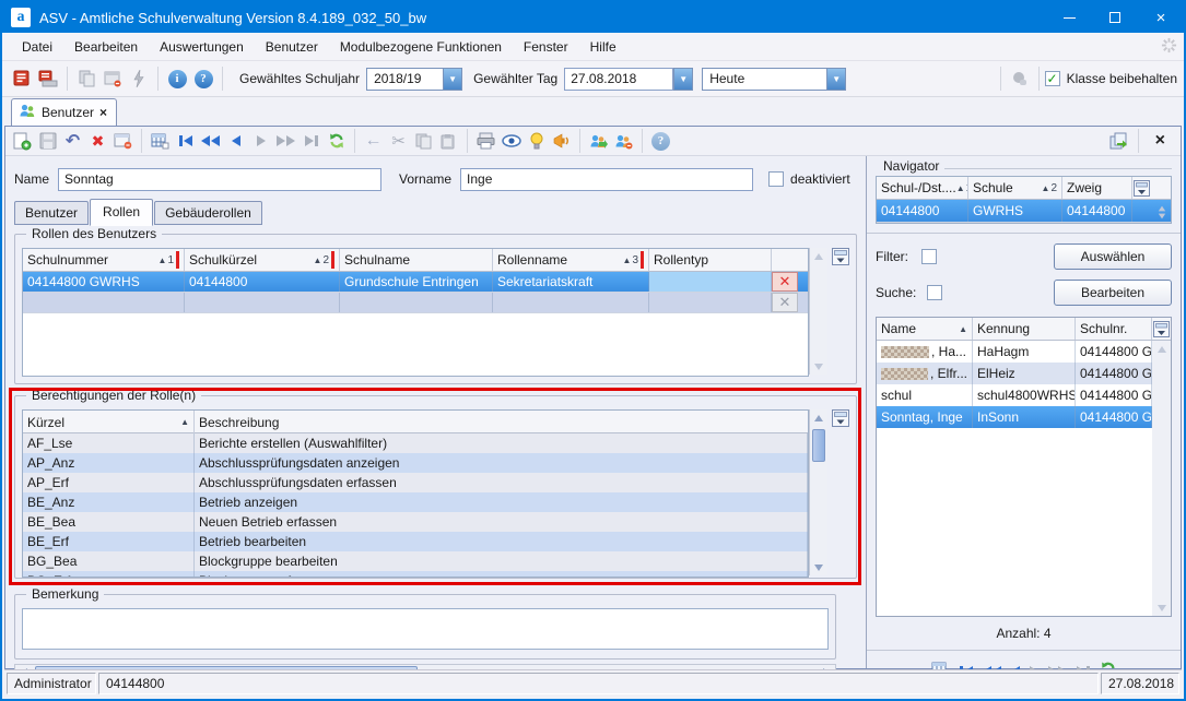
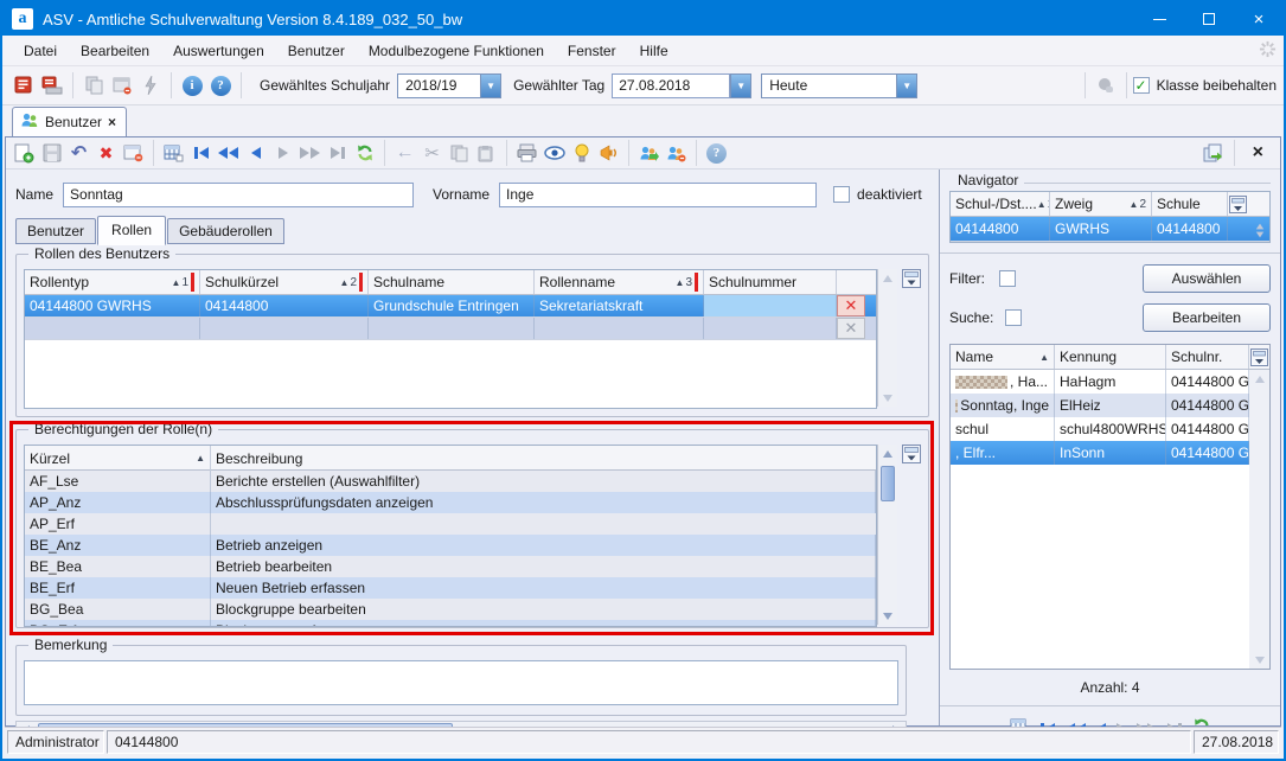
  a
  ASV - Amtliche Schulverwaltung Version 8.4.189_032_50_bw
  ×
  Datei
  Bearbeiten
  Auswertungen
  Benutzer
  Modulbezogene Funktionen
  Fenster
  Hilfe
  Gewähltes Schuljahr
  2018/19
  ▼
  Gewählter Tag
  27.08.2018
  ▼
  Heute
  ▼
  Klasse beibehalten
  Benutzer
  ×
  ↶
  ✖
  ←
  ✂
  ×
  Name
  Sonntag
  Vorname
  Inge
  deaktiviert
  Benutzer
  Rollen
  Gebäuderollen
  Rollen des Benutzers
- Schulnummer
+ Rollentyp
  ▲
  1
  Schulkürzel
  ▲
  2
  Schulname
  Rollenname
  ▲
  3
- Rollentyp
+ Schulnummer
  04144800 GWRHS
  04144800
  Grundschule Entringen
  Sekretariatskraft
  ✕
  ✕
  Berechtigungen der Rolle(n)
  Kürzel
  ▲
  Beschreibung
  AF_Lse
  Berichte erstellen (Auswahlfilter)
  AP_Anz
  Abschlussprüfungsdaten anzeigen
  AP_Erf
- Abschlussprüfungsdaten erfassen
  BE_Anz
  Betrieb anzeigen
  BE_Bea
- Neuen Betrieb erfassen
+ Betrieb bearbeiten
  BE_Erf
- Betrieb bearbeiten
+ Neuen Betrieb erfassen
  BG_Bea
  Blockgruppe bearbeiten
  Bemerkung
  Navigator
  Schul-/Dst....
  ▲
- Schule
+ Zweig
  ▲
  2
- Zweig
+ Schule
  04144800
  GWRHS
  04144800
  Filter:
  Auswählen
  Suche:
  Bearbeiten
  Name
  ▲
  Kennung
  Schulnr.
  , Ha...
  HaHagm
- , Elfr...
+ Sonntag, Inge
  ElHeiz
  schul
  schul4800WRHS
- Sonntag, Inge
+ , Elfr...
  InSonn
  Anzahl: 4
  Administrator
  04144800
  27.08.2018
